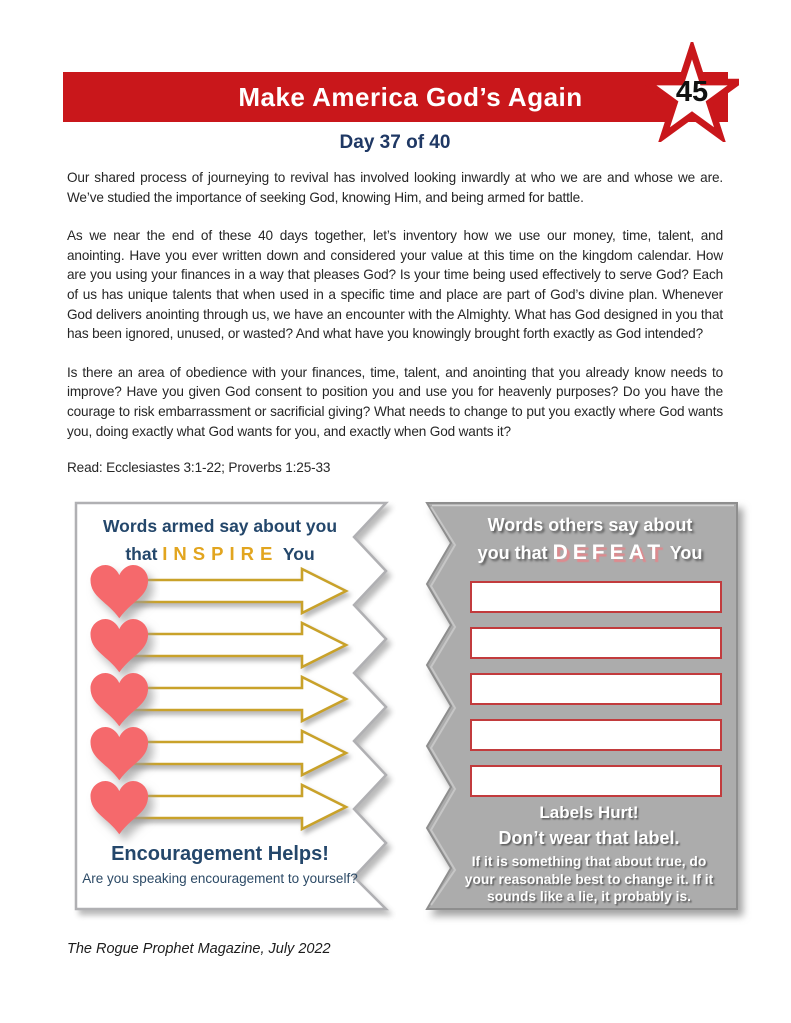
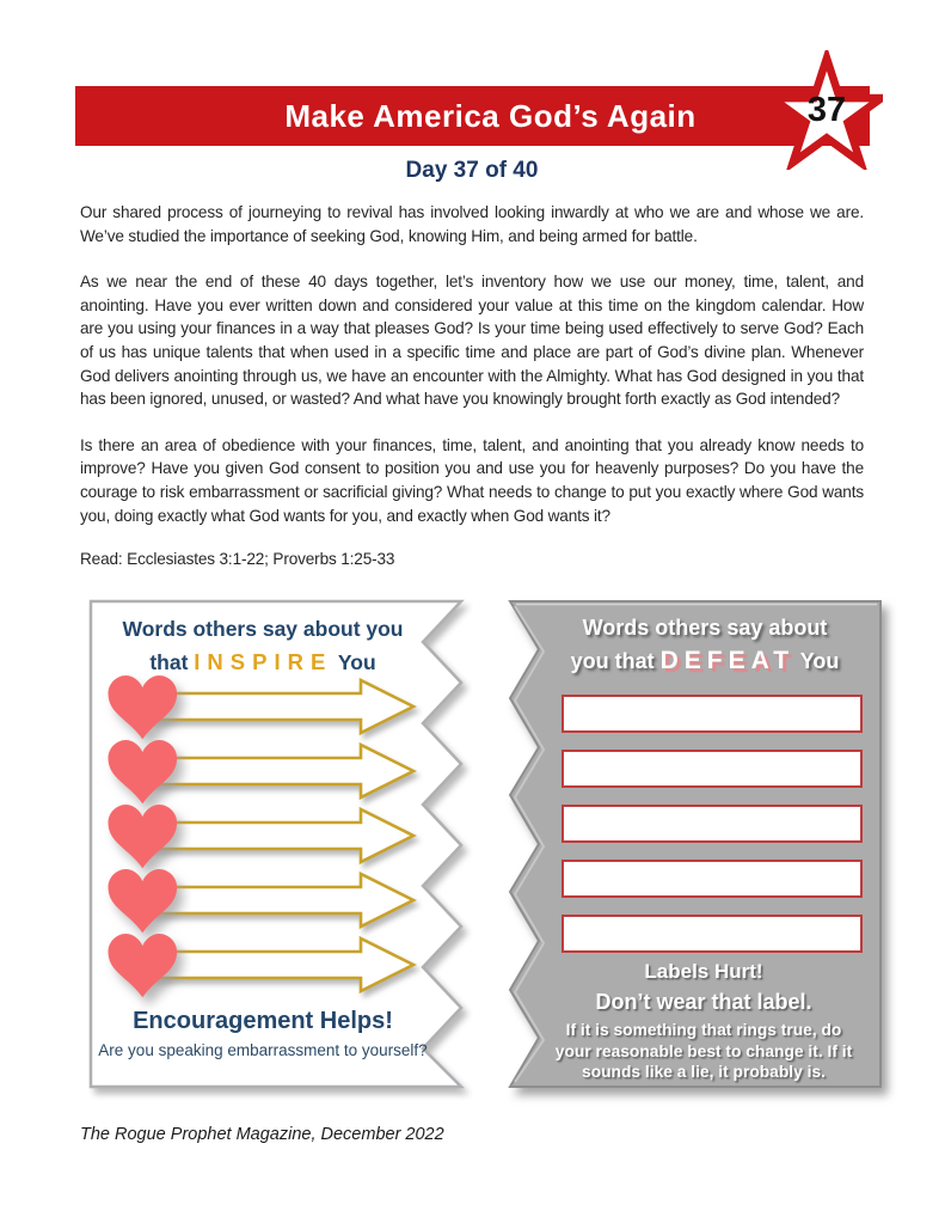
  Make America God’s Again
- 45
+ 37
  Day 37 of 40
  Our shared process of journeying to revival has involved looking inwardly at who we are and whose we are. We’ve studied the importance of seeking God, knowing Him, and being armed for battle.
  As we near the end of these 40 days together, let’s inventory how we use our money, time, talent, and anointing. Have you ever written down and considered your value at this time on the kingdom calendar. How are you using your finances in a way that pleases God? Is your time being used effectively to serve God? Each of us has unique talents that when used in a specific time and place are part of God’s divine plan. Whenever God delivers anointing through us, we have an encounter with the Almighty. What has God designed in you that has been ignored, unused, or wasted? And what have you knowingly brought forth exactly as God intended?
  Is there an area of obedience with your finances, time, talent, and anointing that you already know needs to improve? Have you given God consent to position you and use you for heavenly purposes? Do you have the courage to risk embarrassment or sacrificial giving? What needs to change to put you exactly where God wants you, doing exactly what God wants for you, and exactly when God wants it?
  Read: Ecclesiastes 3:1-22; Proverbs 1:25-33
- Words armed say about you
+ Words others say about you
  that INSPIRE You
  Encouragement Helps!
- Are you speaking encouragement to yourself?
+ Are you speaking embarrassment to yourself?
  Words others say about
  you that DEFEAT You
  Labels Hurt!
  Don’t wear that label.
- If it is something that about true, do your reasonable best to change it. If it sounds like a lie, it probably is.
+ If it is something that rings true, do your reasonable best to change it. If it sounds like a lie, it probably is.
- The Rogue Prophet Magazine, July 2022
+ The Rogue Prophet Magazine, December 2022
